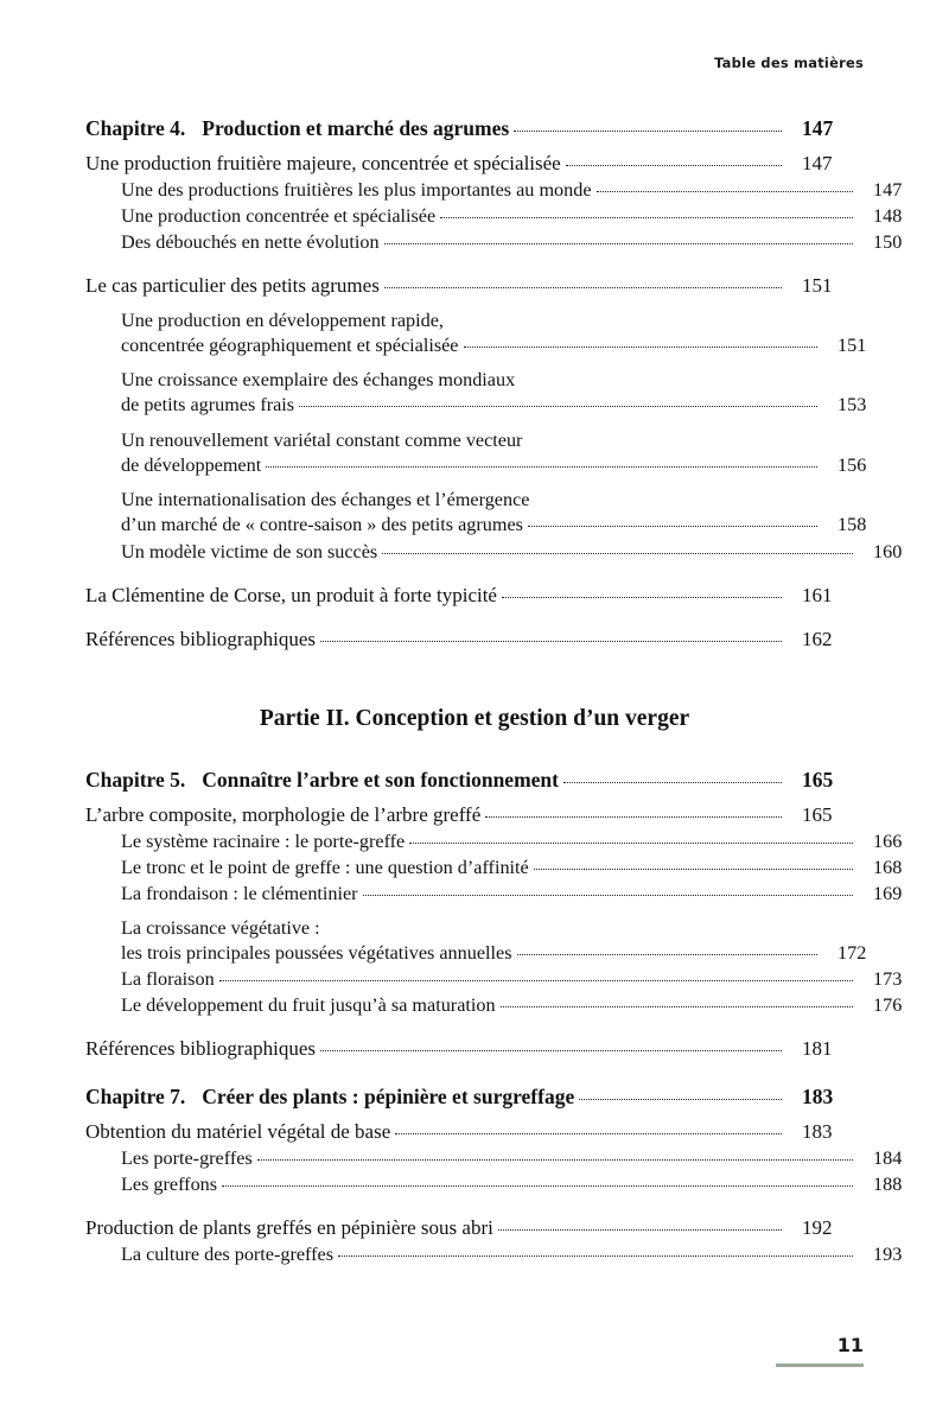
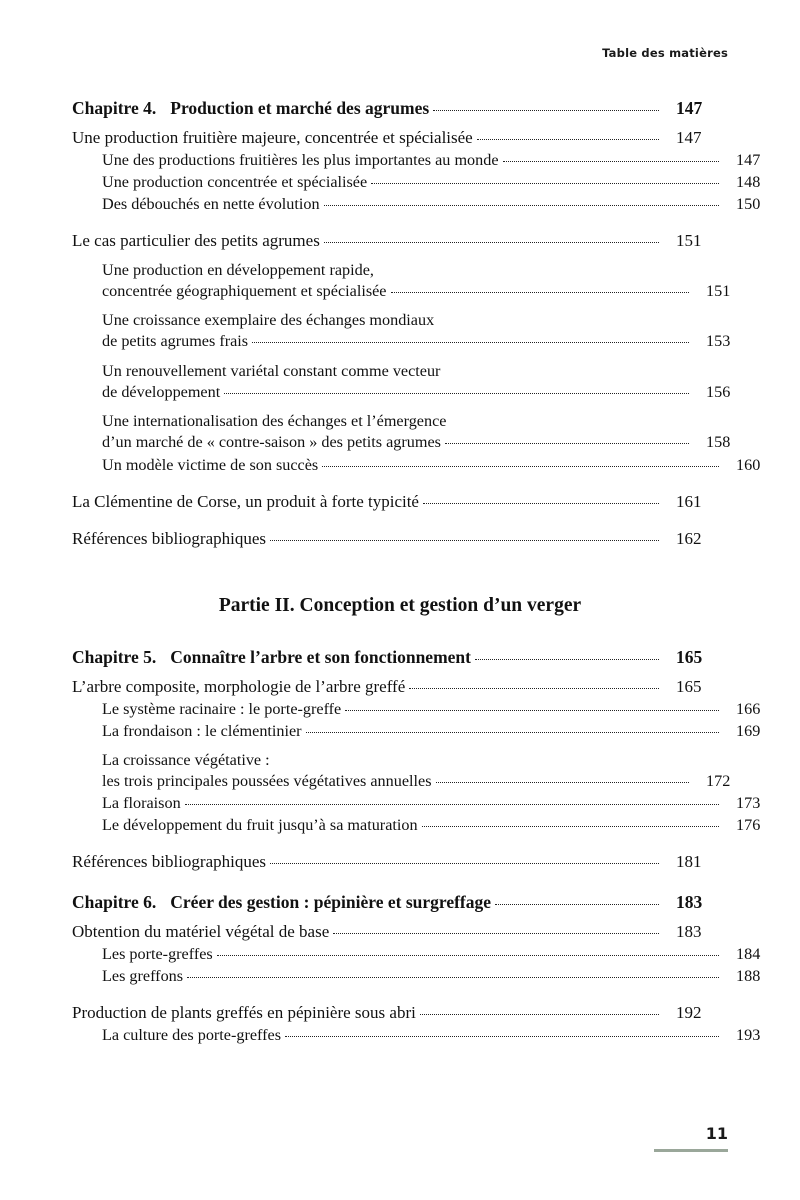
  Table des matières
  Chapitre 4.
  Production et marché des agrumes
  147
  Une production fruitière majeure, concentrée et spécialisée
  147
  Une des productions fruitières les plus importantes au monde
  147
  Une production concentrée et spécialisée
  148
  Des débouchés en nette évolution
  150
  Le cas particulier des petits agrumes
  151
  Une production en développement rapide,
  concentrée géographiquement et spécialisée
  151
  Une croissance exemplaire des échanges mondiaux
  de petits agrumes frais
  153
  Un renouvellement variétal constant comme vecteur
  de développement
  156
  Une internationalisation des échanges et l’émergence
  d’un marché de « contre-saison » des petits agrumes
  158
  Un modèle victime de son succès
  160
  La Clémentine de Corse, un produit à forte typicité
  161
  Références bibliographiques
  162
  Partie II. Conception et gestion d’un verger
  Chapitre 5.
  Connaître l’arbre et son fonctionnement
  165
  L’arbre composite, morphologie de l’arbre greffé
  165
  Le système racinaire : le porte-greffe
  166
- Le tronc et le point de greffe : une question d’affinité
- 168
  La frondaison : le clémentinier
  169
  La croissance végétative :
  les trois principales poussées végétatives annuelles
  172
  La floraison
  173
  Le développement du fruit jusqu’à sa maturation
  176
  Références bibliographiques
  181
- Chapitre 7.
+ Chapitre 6.
- Créer des plants : pépinière et surgreffage
+ Créer des gestion : pépinière et surgreffage
  183
  Obtention du matériel végétal de base
  183
  Les porte-greffes
  184
  Les greffons
  188
  Production de plants greffés en pépinière sous abri
  192
  La culture des porte-greffes
  193
  11
